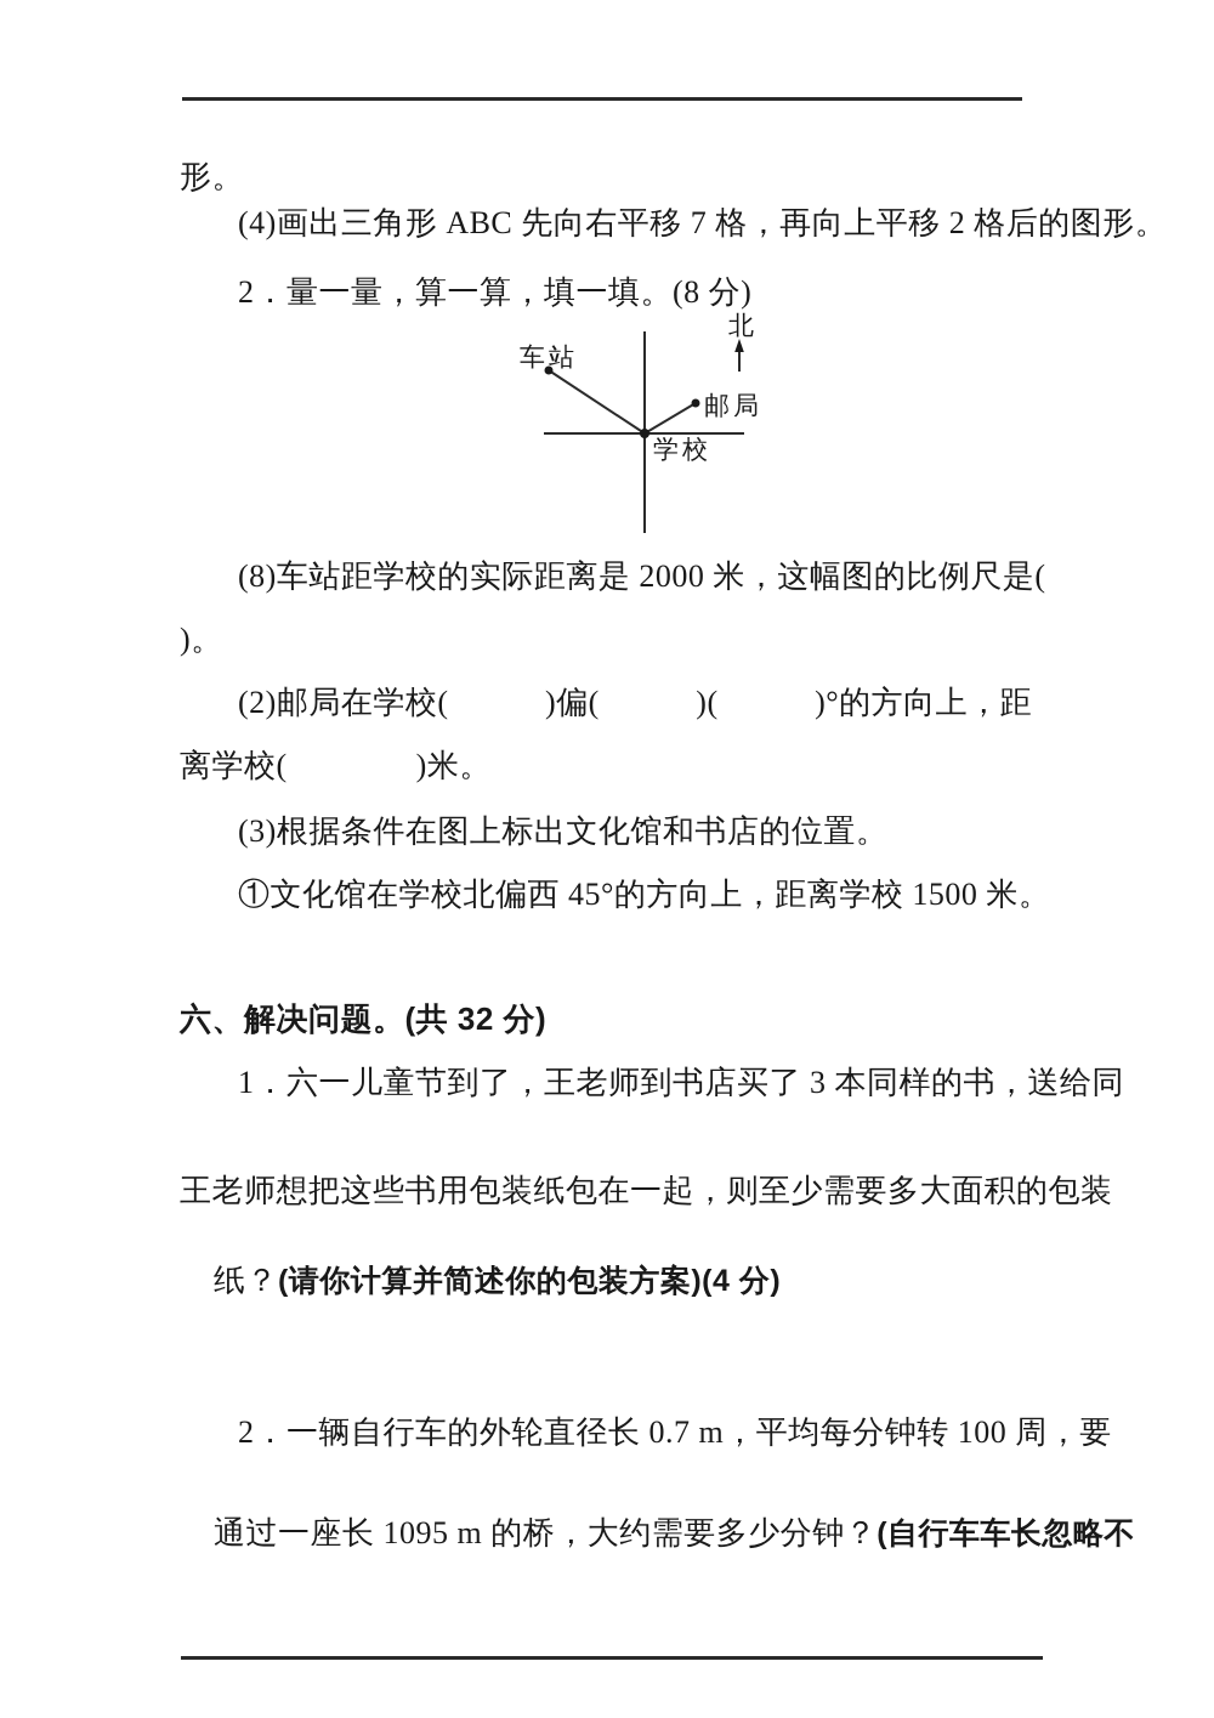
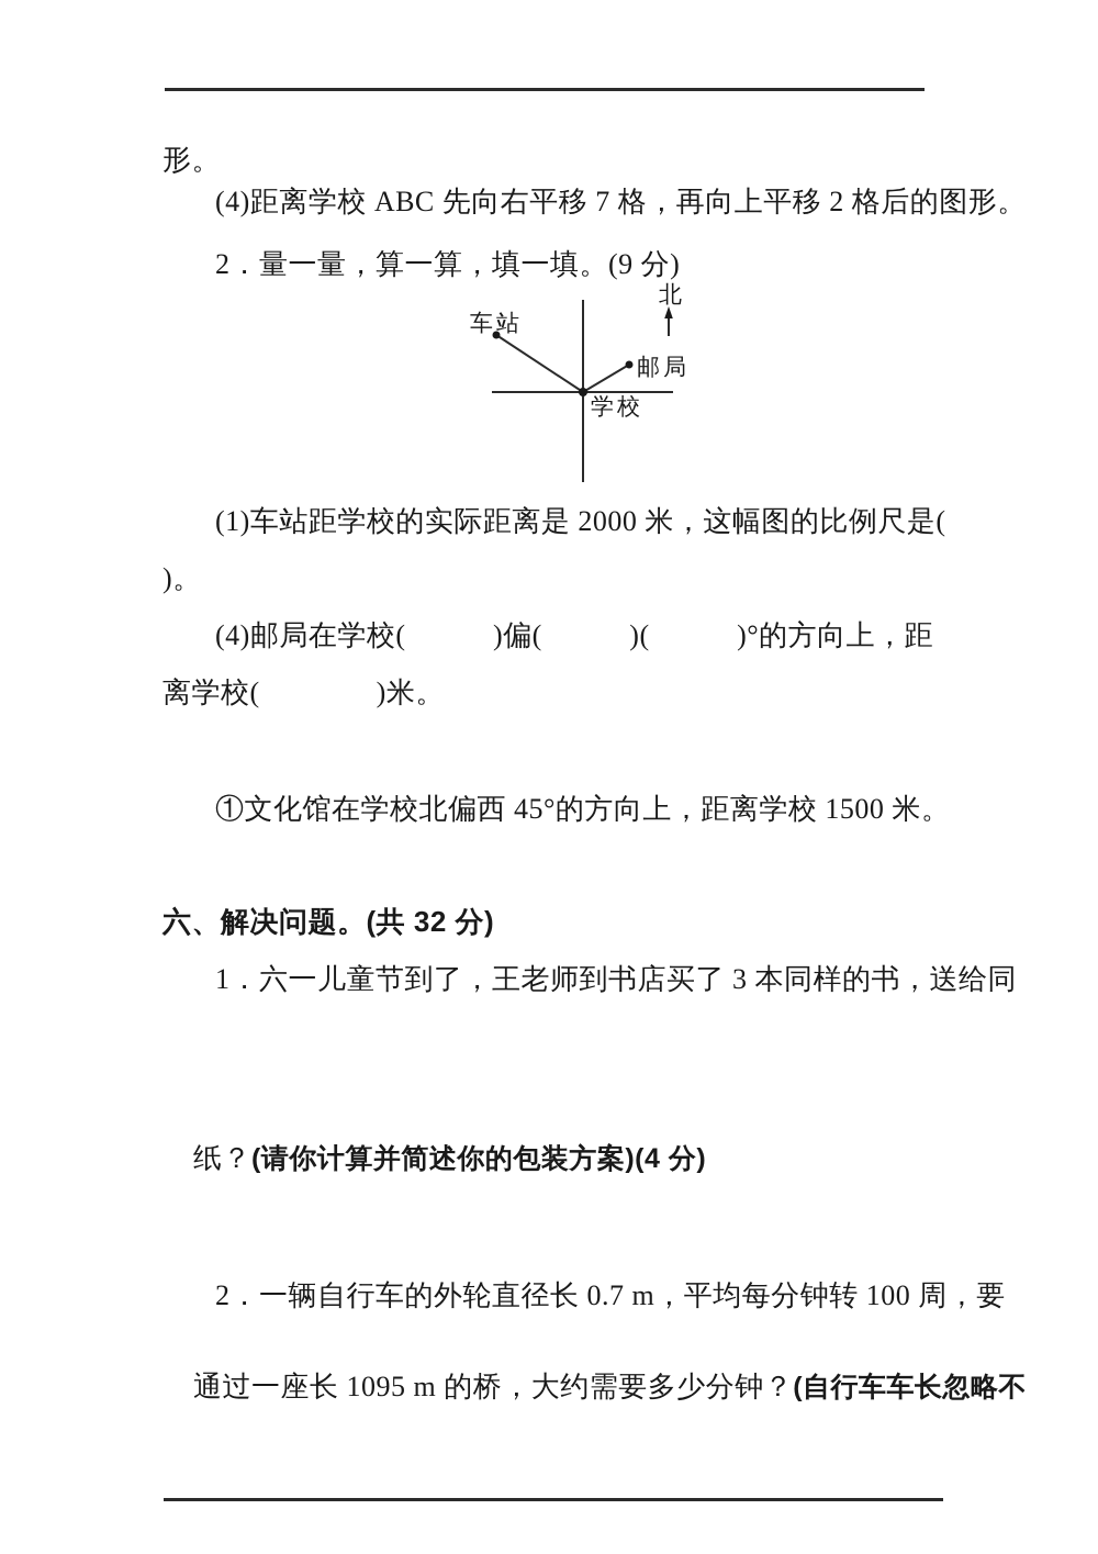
  形。
- (4)画出三角形 ABC 先向右平移 7 格，再向上平移 2 格后的图形。
+ (4)距离学校 ABC 先向右平移 7 格，再向上平移 2 格后的图形。
- 2．量一量，算一算，填一填。(8 分)
+ 2．量一量，算一算，填一填。(9 分)
  车站
  邮局
  学校
  北
- (8)车站距学校的实际距离是 2000 米，这幅图的比例尺是(
+ (1)车站距学校的实际距离是 2000 米，这幅图的比例尺是(
  )。
- (2)邮局在学校( )偏( )( )°的方向上，距
+ (4)邮局在学校( )偏( )( )°的方向上，距
  离学校( )米。
- (3)根据条件在图上标出文化馆和书店的位置。
  ①文化馆在学校北偏西 45°的方向上，距离学校 1500 米。
  六、解决问题。(共 32 分)
  1．六一儿童节到了，王老师到书店买了 3 本同样的书，送给同
- 王老师想把这些书用包装纸包在一起，则至少需要多大面积的包装
  纸？(请你计算并简述你的包装方案)(4 分)
  2．一辆自行车的外轮直径长 0.7 m，平均每分钟转 100 周，要
  通过一座长 1095 m 的桥，大约需要多少分钟？(自行车车长忽略不
